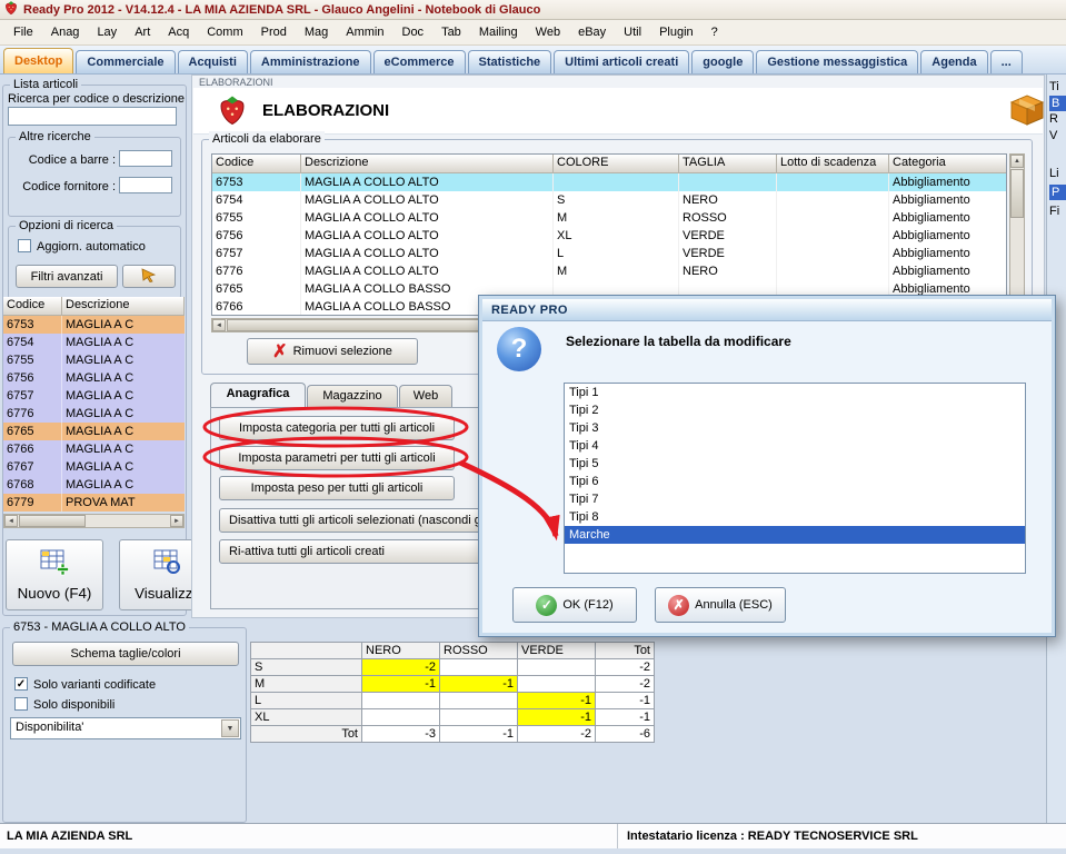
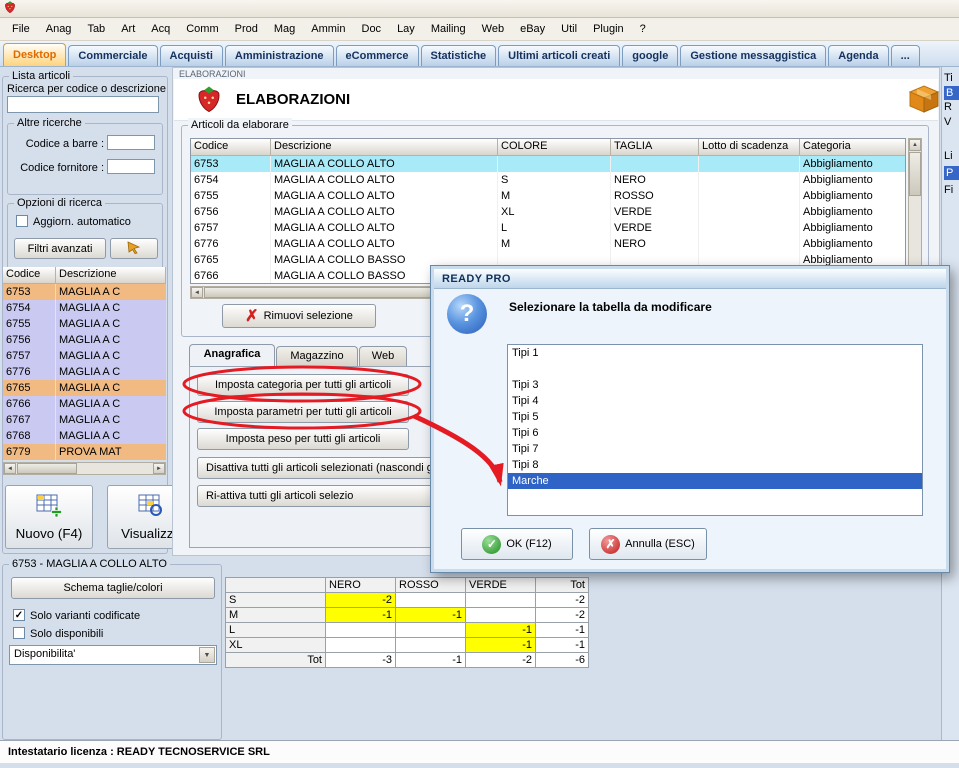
- Ready Pro 2012 - V14.12.4 - LA MIA AZIENDA SRL - Glauco Angelini - Notebook di Glauco
  File
  Anag
- Lay
+ Tab
  Art
  Acq
  Comm
  Prod
  Mag
  Ammin
  Doc
- Tab
+ Lay
  Mailing
  Web
  eBay
  Util
  Plugin
  ?
  Desktop
  Commerciale
  Acquisti
  Amministrazione
  eCommerce
  Statistiche
  Ultimi articoli creati
  google
  Gestione messaggistica
  Agenda
  ...
  Lista articoli
  Ricerca per codice o descrizione
  Altre ricerche
  Codice a barre :
  Codice fornitore :
  Opzioni di ricerca
  Aggiorn. automatico
  Filtri avanzati
  Codice
  Descrizione
  6753
  MAGLIA A C
  6754
  MAGLIA A C
  6755
  MAGLIA A C
  6756
  MAGLIA A C
  6757
  MAGLIA A C
  6776
  MAGLIA A C
  6765
  MAGLIA A C
  6766
  MAGLIA A C
  6767
  MAGLIA A C
  6768
  MAGLIA A C
  6779
  PROVA MAT
  Nuovo (F4)
  Visualizz
  6753 - MAGLIA A COLLO ALTO
  Schema taglie/colori
  ✓
  Solo varianti codificate
  Solo disponibili
  Disponibilita'
  ELABORAZIONI
  ELABORAZIONI
  Articoli da elaborare
  Codice
  Descrizione
  COLORE
  TAGLIA
  Lotto di scadenza
  Categoria
  6753
  MAGLIA A COLLO ALTO
  Abbigliamento
  6754
  MAGLIA A COLLO ALTO
  S
  NERO
  Abbigliamento
  6755
  MAGLIA A COLLO ALTO
  M
  ROSSO
  Abbigliamento
  6756
  MAGLIA A COLLO ALTO
  XL
  VERDE
  Abbigliamento
  6757
  MAGLIA A COLLO ALTO
  L
  VERDE
  Abbigliamento
  6776
  MAGLIA A COLLO ALTO
  M
  NERO
  Abbigliamento
  6765
  MAGLIA A COLLO BASSO
  Abbigliamento
  6766
  MAGLIA A COLLO BASSO
  ✗
  Rimuovi selezione
  Anagrafica
  Magazzino
  Web
  Imposta categoria per tutti gli articoli
  Imposta parametri per tutti gli articoli
  Imposta peso per tutti gli articoli
  Disattiva tutti gli articoli selezionati (nascondi
- Ri-attiva tutti gli articoli creati
+ Ri-attiva tutti gli articoli selezio
  	NERO	ROSSO	VERDE	Tot
  S	-2			-2
  M	-1	-1		-2
  L			-1	-1
  XL			-1	-1
  Tot	-3	-1	-2	-6
  Ti
  B
  R
  V
  Li
  P
  Fi
  READY PRO
  ?
  Selezionare la tabella da modificare
  Tipi 1
- Tipi 2
  Tipi 3
  Tipi 4
  Tipi 5
  Tipi 6
  Tipi 7
  Tipi 8
  Marche
  ✓
  OK (F12)
  ✗
  Annulla (ESC)
- LA MIA AZIENDA SRL
  Intestatario licenza : READY TECNOSERVICE SRL
